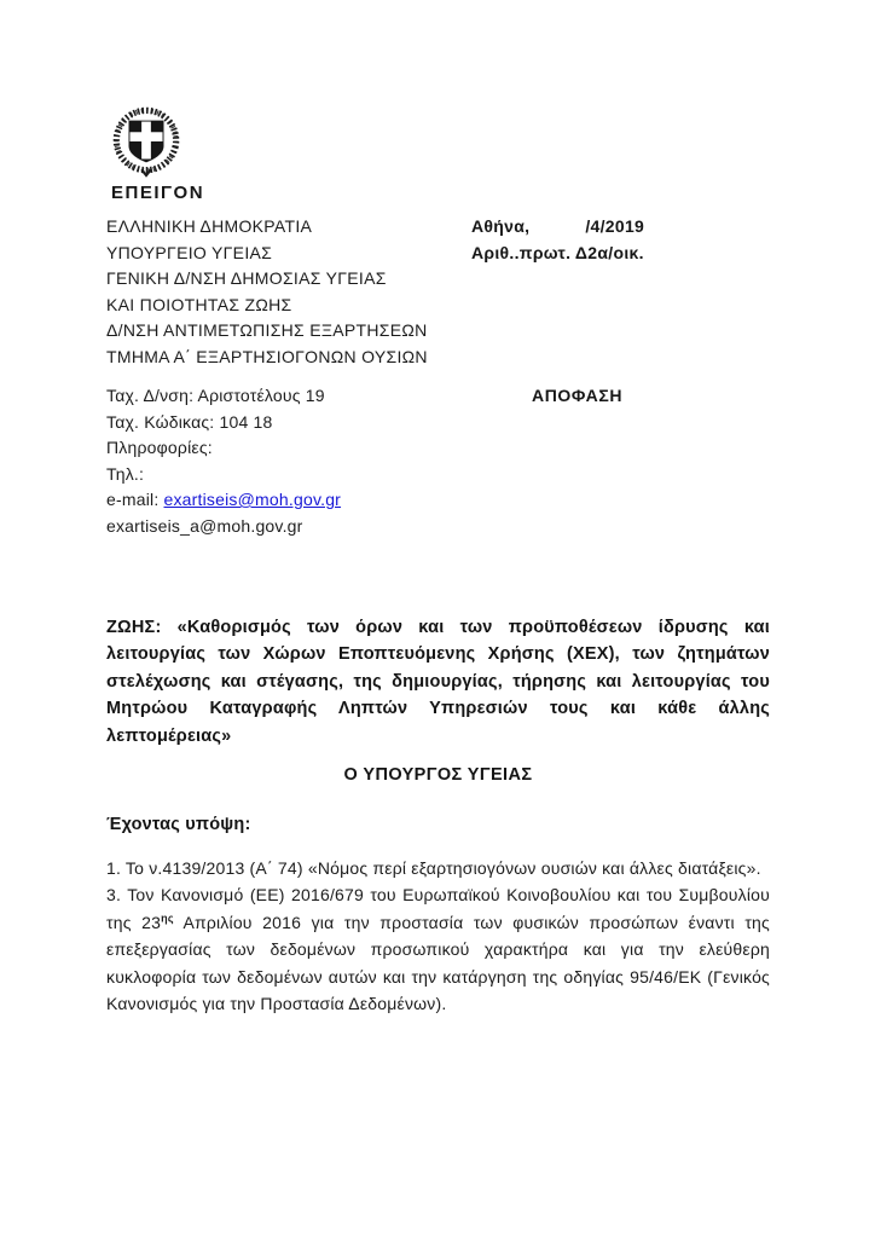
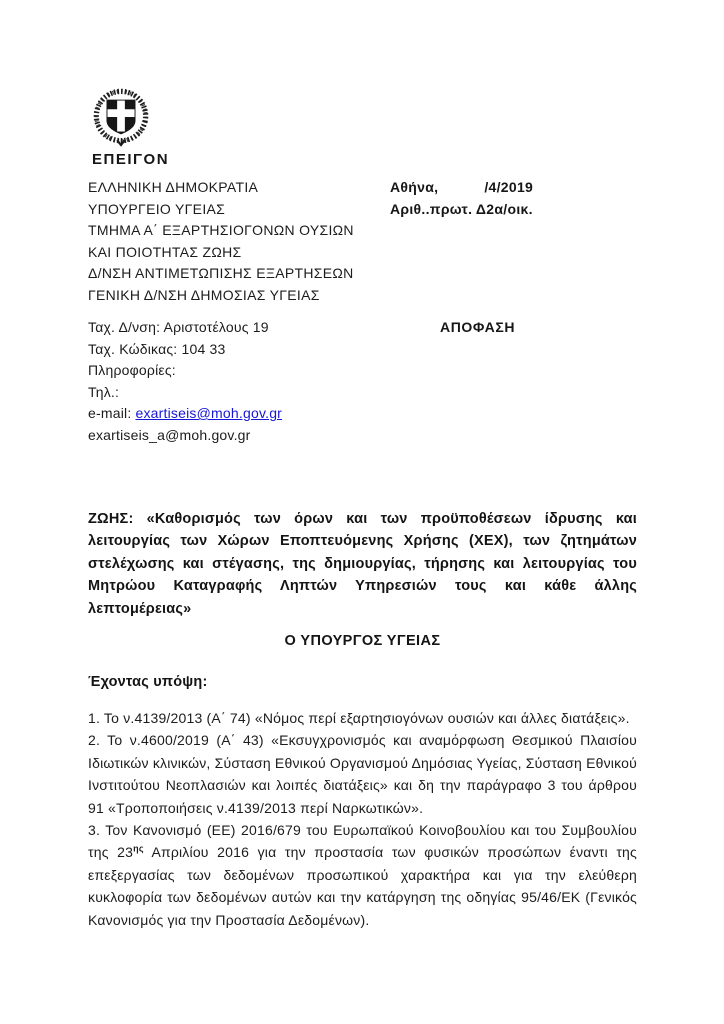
  ΕΠΕΙΓΟΝ
  ΕΛΛΗΝΙΚΗ ΔΗΜΟΚΡΑΤΙΑ
  ΥΠΟΥΡΓΕΙΟ ΥΓΕΙΑΣ
- ΓΕΝΙΚΗ Δ/ΝΣΗ ΔΗΜΟΣΙΑΣ ΥΓΕΙΑΣ
+ ΤΜΗΜΑ Α΄ ΕΞΑΡΤΗΣΙΟΓΟΝΩΝ ΟΥΣΙΩΝ
  ΚΑΙ ΠΟΙΟΤΗΤΑΣ ΖΩΗΣ
  Δ/ΝΣΗ ΑΝΤΙΜΕΤΩΠΙΣΗΣ ΕΞΑΡΤΗΣΕΩΝ
- ΤΜΗΜΑ Α΄ ΕΞΑΡΤΗΣΙΟΓΟΝΩΝ ΟΥΣΙΩΝ
+ ΓΕΝΙΚΗ Δ/ΝΣΗ ΔΗΜΟΣΙΑΣ ΥΓΕΙΑΣ
  Αθήνα, /4/2019
  Αριθ..πρωτ. Δ2α/οικ.
  Ταχ. Δ/νση: Αριστοτέλους 19
- Ταχ. Κώδικας: 104 18
+ Ταχ. Κώδικας: 104 33
  Πληροφορίες:
  Τηλ.:
  e-mail: exartiseis@moh.gov.gr
  exartiseis_a@moh.gov.gr
  ΑΠΟΦΑΣΗ
  ΖΩΗΣ: «Καθορισμός των όρων και των προϋποθέσεων ίδρυσης και λειτουργίας των Χώρων Εποπτευόμενης Χρήσης (ΧΕΧ), των ζητημάτων στελέχωσης και στέγασης, της δημιουργίας, τήρησης και λειτουργίας του Μητρώου Καταγραφής Ληπτών Υπηρεσιών τους και κάθε άλλης λεπτομέρειας»
  Ο ΥΠΟΥΡΓΟΣ ΥΓΕΙΑΣ
  Έχοντας υπόψη:
  1. Το ν.4139/2013 (Α΄ 74) «Νόμος περί εξαρτησιογόνων ουσιών και άλλες διατάξεις».
+ 2. Το ν.4600/2019 (Α΄ 43) «Εκσυγχρονισμός και αναμόρφωση Θεσμικού Πλαισίου Ιδιωτικών κλινικών, Σύσταση Εθνικού Οργανισμού Δημόσιας Υγείας, Σύσταση Εθνικού Ινστιτούτου Νεοπλασιών και λοιπές διατάξεις» και δη την παράγραφο 3 του άρθρου 91 «Τροποποιήσεις ν.4139/2013 περί Ναρκωτικών».
  3. Τον Κανονισμό (ΕΕ) 2016/679 του Ευρωπαϊκού Κοινοβουλίου και του Συμβουλίου της 23ης Απριλίου 2016 για την προστασία των φυσικών προσώπων έναντι της επεξεργασίας των δεδομένων προσωπικού χαρακτήρα και για την ελεύθερη κυκλοφορία των δεδομένων αυτών και την κατάργηση της οδηγίας 95/46/ΕΚ (Γενικός Κανονισμός για την Προστασία Δεδομένων).
